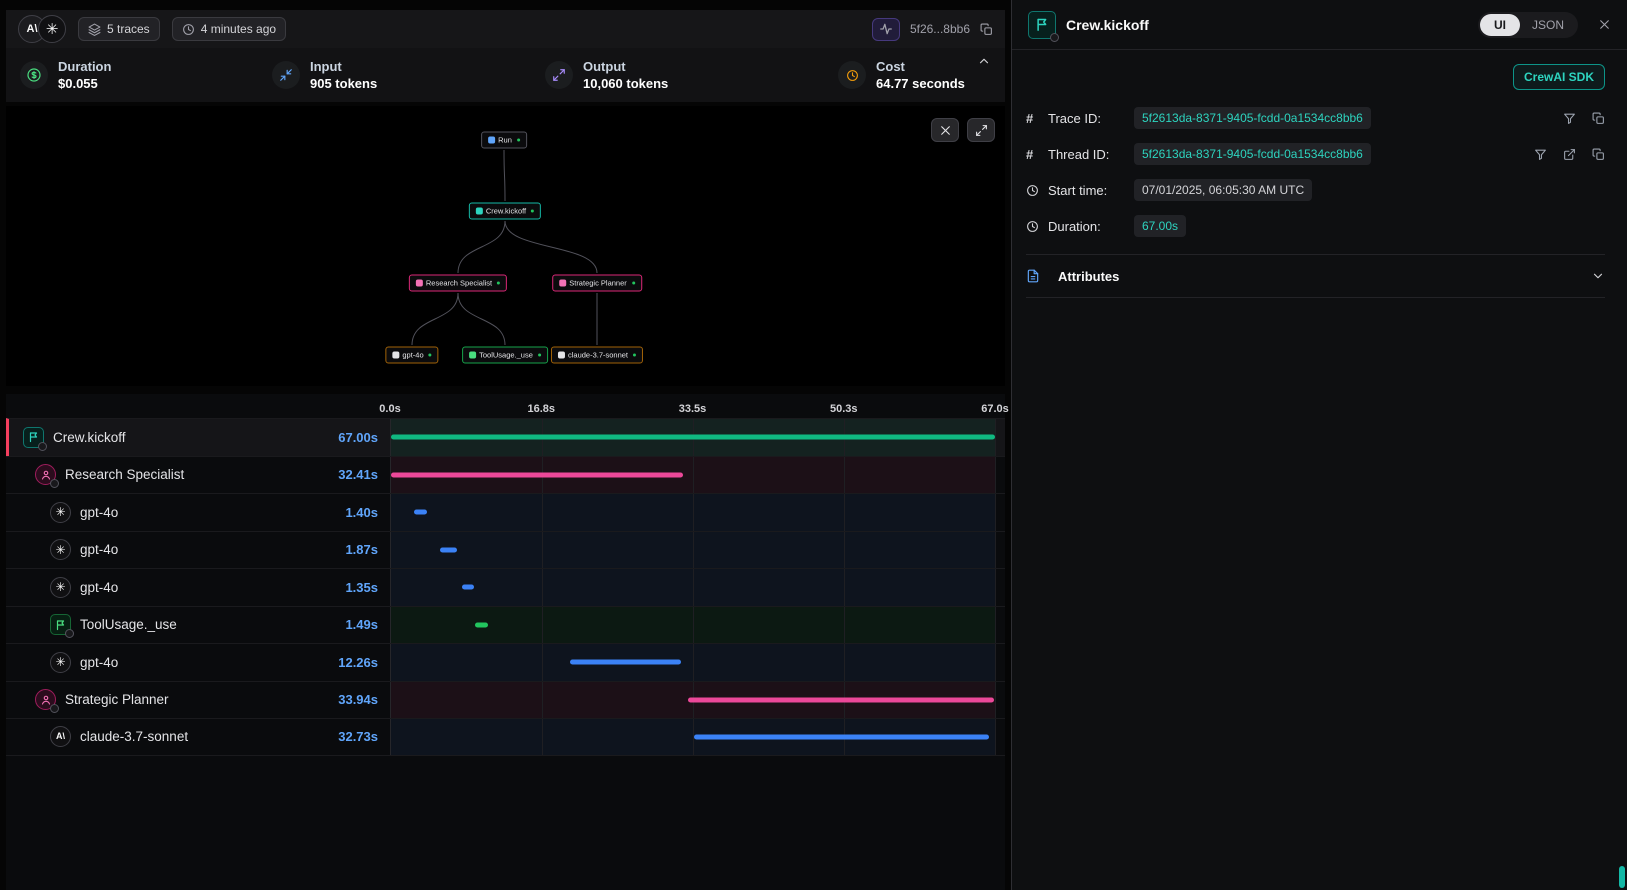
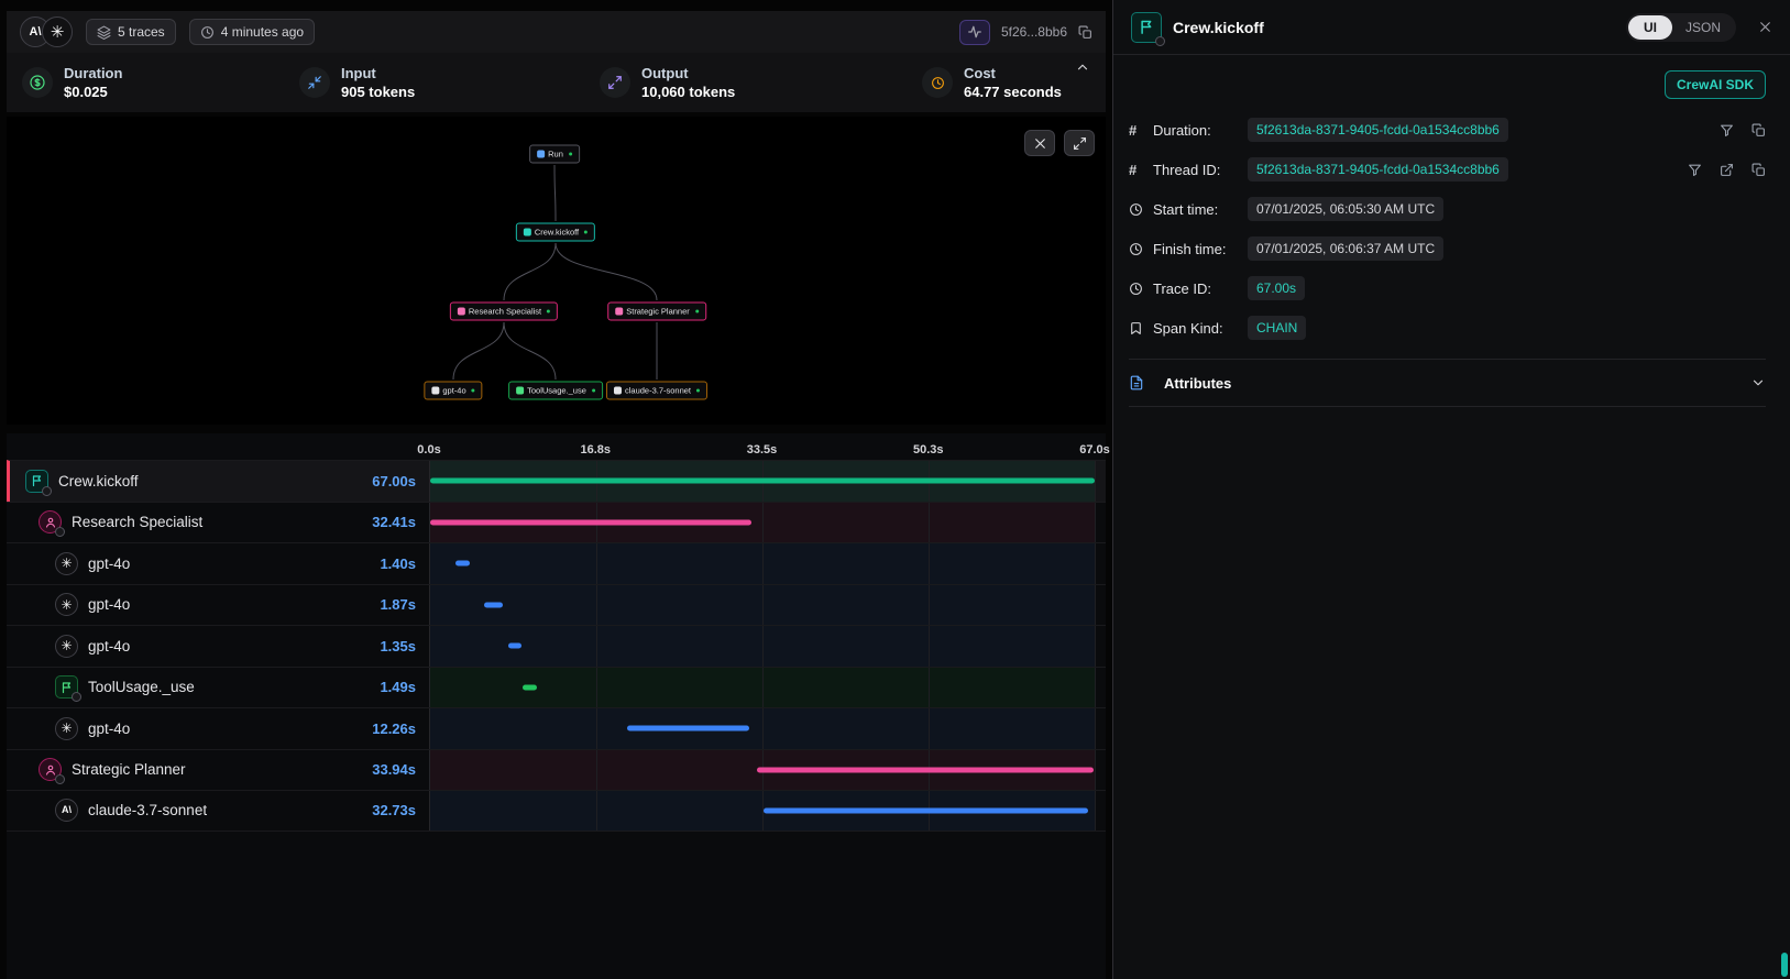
  A\
  ✳
  5 traces
  4 minutes ago
  5f26...8bb6
  Duration
- $0.055
+ $0.025
  Input
  905 tokens
  Output
  10,060 tokens
  Cost
  64.77 seconds
  Run
  Crew.kickoff
  Research Specialist
  Strategic Planner
  gpt-4o
  ToolUsage._use
  claude-3.7-sonnet
  0.0s
  16.8s
  33.5s
  50.3s
  67.0s
  Crew.kickoff
  67.00s
  Research Specialist
  32.41s
  ✳
  gpt-4o
  1.40s
  ✳
  gpt-4o
  1.87s
  ✳
  gpt-4o
  1.35s
  ToolUsage._use
  1.49s
  ✳
  gpt-4o
  12.26s
  Strategic Planner
  33.94s
  A\
  claude-3.7-sonnet
  32.73s
  Crew.kickoff
  UI
  JSON
  CrewAI SDK
  #
- Trace ID:
+ Duration:
  5f2613da-8371-9405-fcdd-0a1534cc8bb6
  #
  Thread ID:
  5f2613da-8371-9405-fcdd-0a1534cc8bb6
  Start time:
  07/01/2025, 06:05:30 AM UTC
+ Finish time:
+ 07/01/2025, 06:06:37 AM UTC
- Duration:
+ Trace ID:
  67.00s
+ Span Kind:
+ CHAIN
  Attributes
